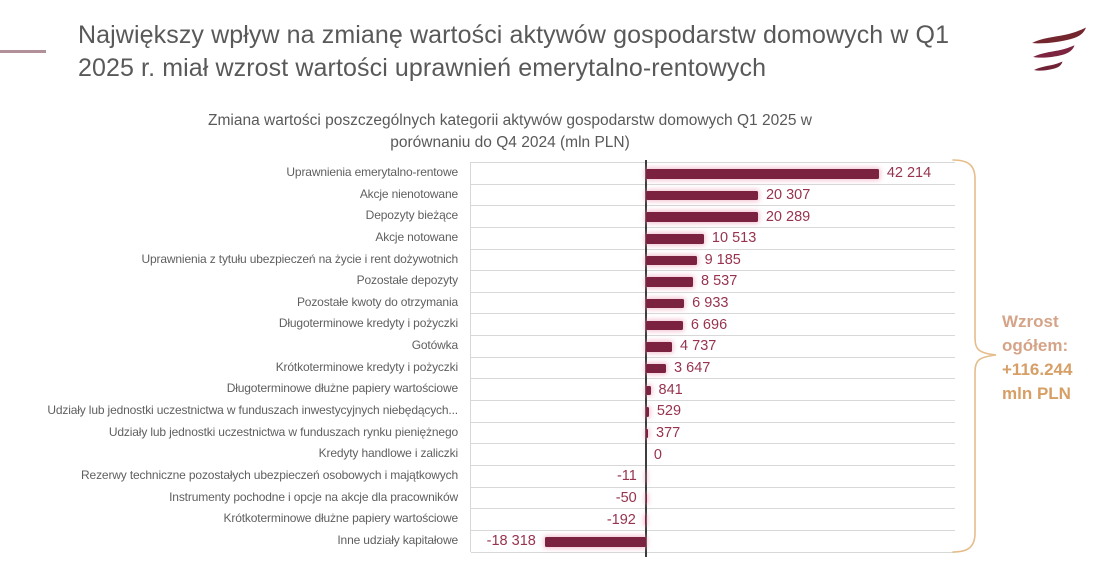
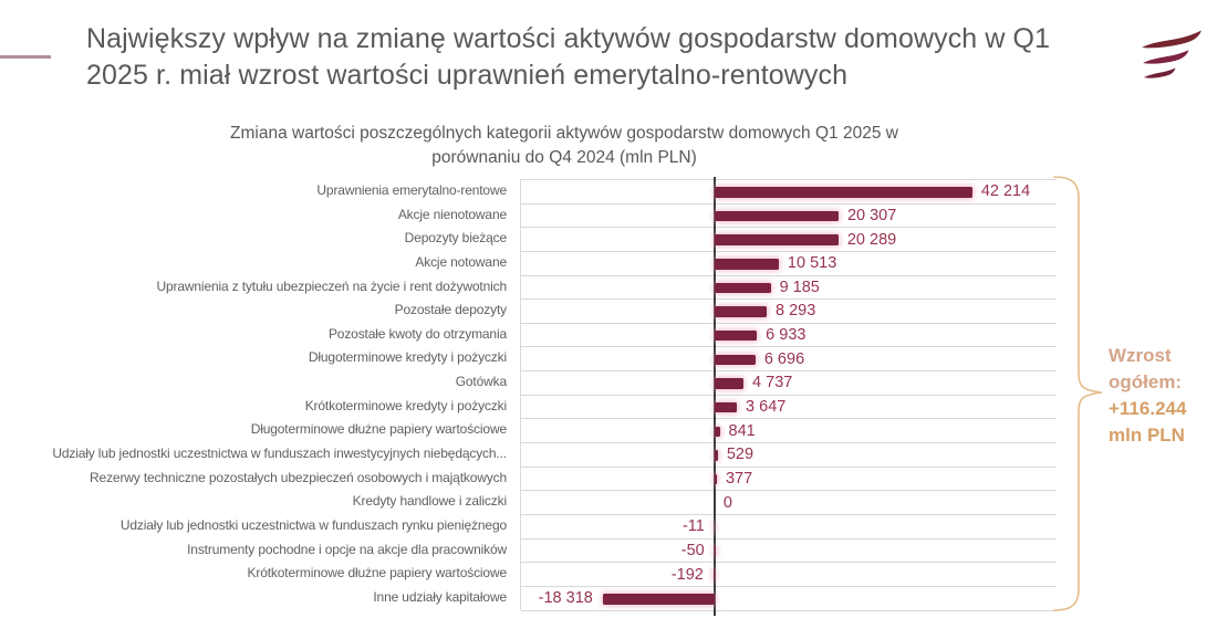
  Największy wpływ na zmianę wartości aktywów gospodarstw domowych w Q1
  2025 r. miał wzrost wartości uprawnień emerytalno-rentowych
  Zmiana wartości poszczególnych kategorii aktywów gospodarstw domowych Q1 2025 w
  porównaniu do Q4 2024 (mln PLN)
  Uprawnienia emerytalno-rentowe
  Akcje nienotowane
  Depozyty bieżące
  Akcje notowane
  Uprawnienia z tytułu ubezpieczeń na życie i rent dożywotnich
  Pozostałe depozyty
  Pozostałe kwoty do otrzymania
  Długoterminowe kredyty i pożyczki
  Gotówka
  Krótkoterminowe kredyty i pożyczki
  Długoterminowe dłużne papiery wartościowe
  Udziały lub jednostki uczestnictwa w funduszach inwestycyjnych niebędących...
- Udziały lub jednostki uczestnictwa w funduszach rynku pieniężnego
+ Rezerwy techniczne pozostałych ubezpieczeń osobowych i majątkowych
  Kredyty handlowe i zaliczki
- Rezerwy techniczne pozostałych ubezpieczeń osobowych i majątkowych
+ Udziały lub jednostki uczestnictwa w funduszach rynku pieniężnego
  Instrumenty pochodne i opcje na akcje dla pracowników
  Krótkoterminowe dłużne papiery wartościowe
  Inne udziały kapitałowe
  42 214
  20 307
  20 289
  10 513
  9 185
- 8 537
+ 8 293
  6 933
  6 696
  4 737
  3 647
  841
  529
  377
  0
  -11
  -50
  -192
  -18 318
  Wzrost
  ogółem:
  +116.244
  mln PLN
